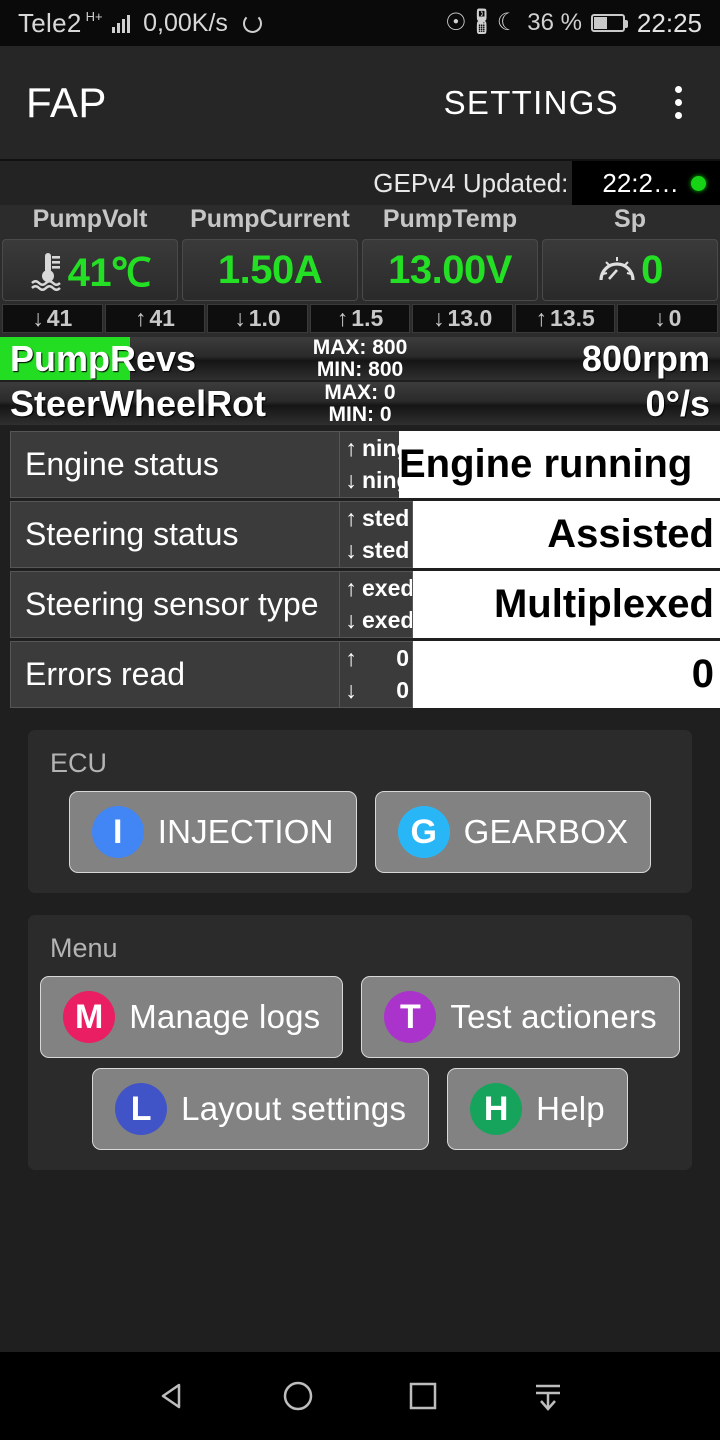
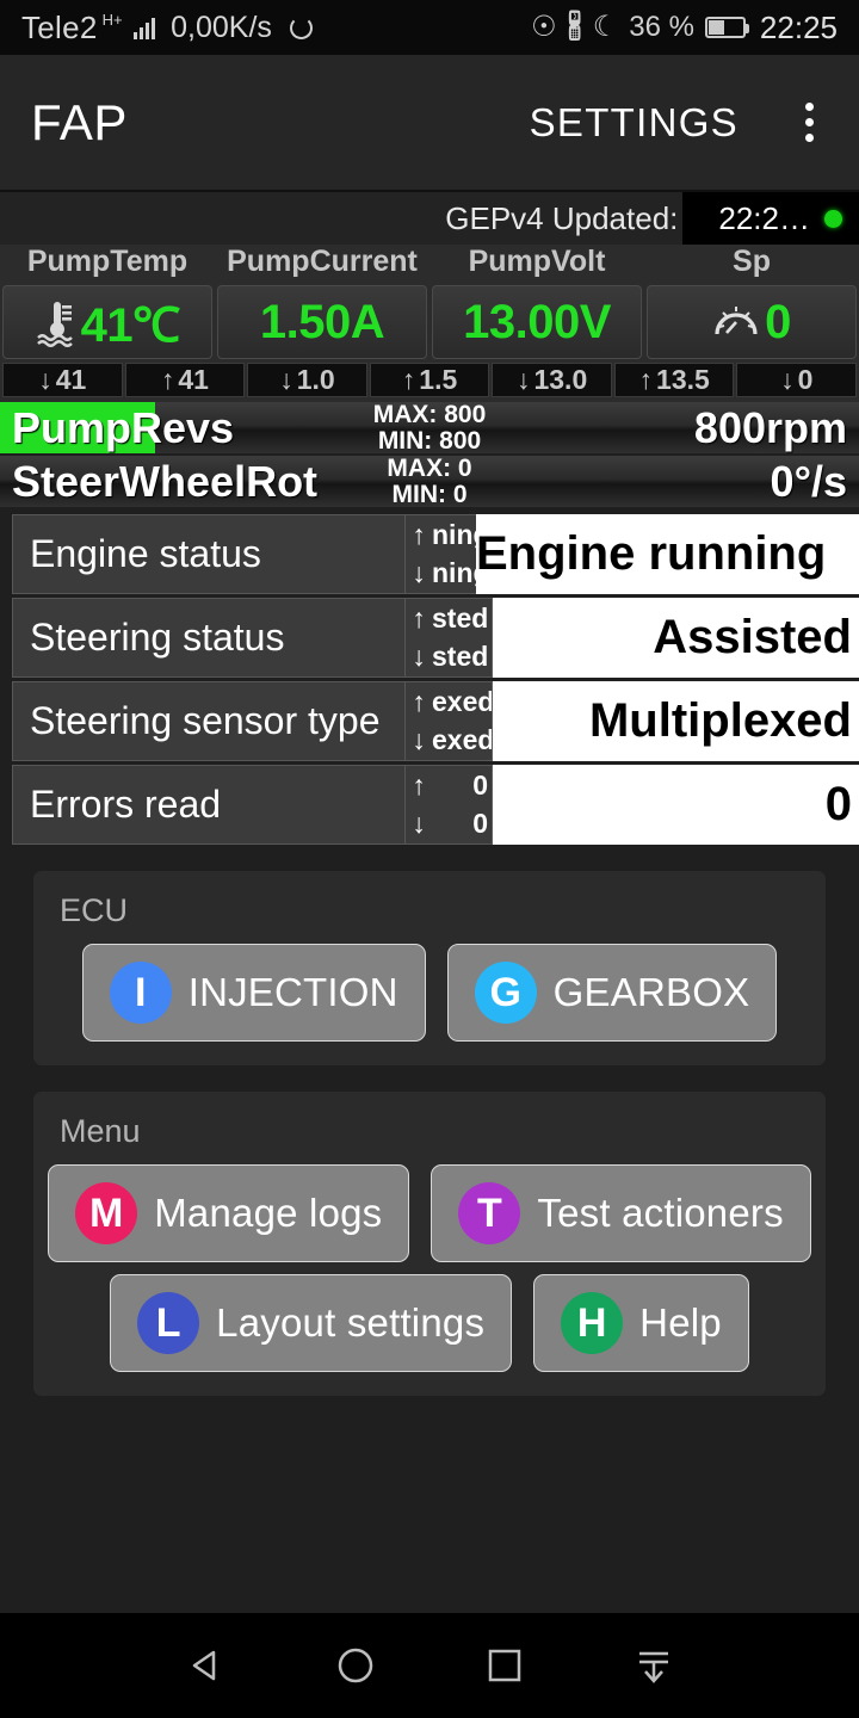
  Tele2
  H+
  0,00K/s
  ☉
  🖁
  ☾
  36 %
  22:25
  FAP
  SETTINGS
  GEPv4 Updated:
  22:2…
- PumpVolt
+ PumpTemp
  PumpCurrent
- PumpTemp
+ PumpVolt
  Sp
  41℃
  1.50A
  13.00V
  0
  ↓
  41
  ↑
  41
  ↓
  1.0
  ↑
  1.5
  ↓
  13.0
  ↑
  13.5
  ↓
  0
  PumpRevs
  MAX: 800
  MIN: 800
  800rpm
  SteerWheelRot
  MAX: 0
  MIN: 0
  0°/s
  Engine status
  ↑
  nin
  ↓
  nin
  Engine running
  Steering status
  ↑
  sted
  ↓
  sted
  Assisted
  Steering sensor type
  ↑
  exed
  ↓
  exed
  Multiplexed
  Errors read
  ↑
  0
  ↓
  0
  0
  ECU
  I
  INJECTION
  G
  GEARBOX
  Menu
  M
  Manage logs
  T
  Test actioners
  L
  Layout settings
  H
  Help
